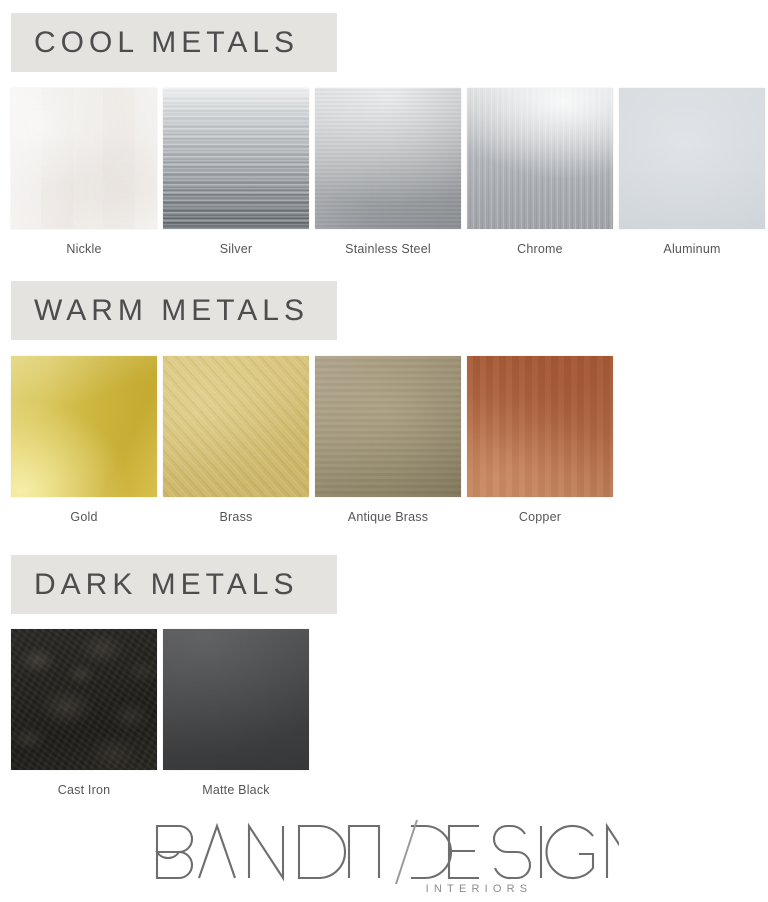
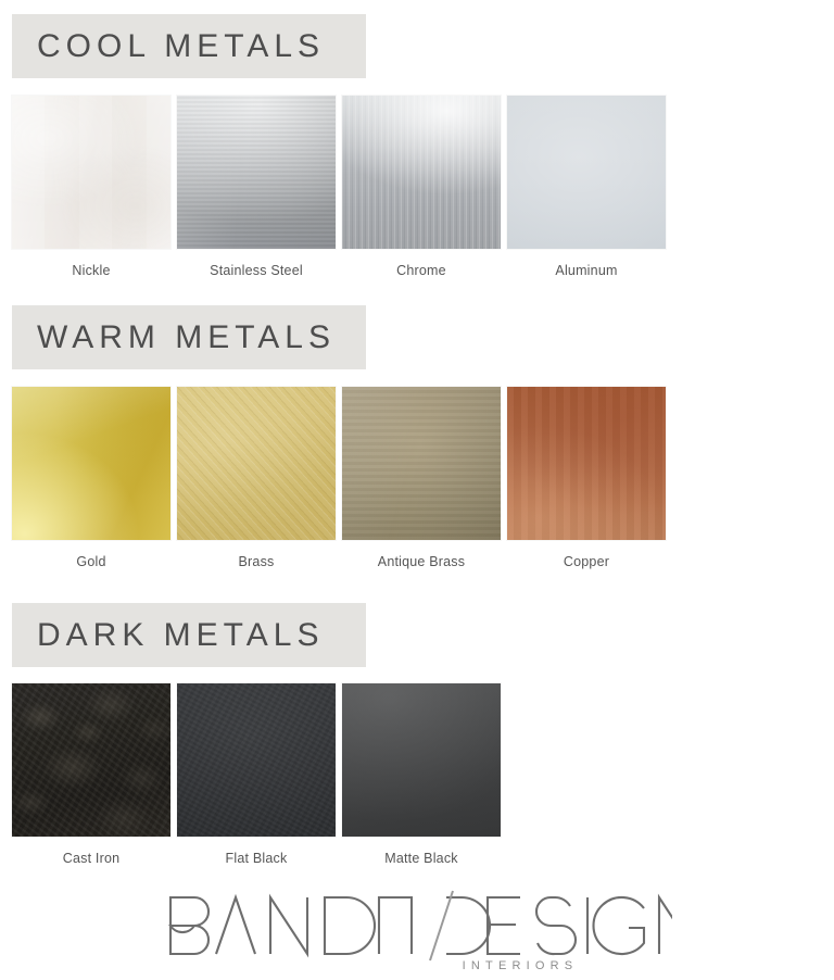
  COOL METALS
  Nickle
- Silver
  Stainless Steel
  Chrome
  Aluminum
  WARM METALS
  Gold
  Brass
  Antique Brass
  Copper
  DARK METALS
  Cast Iron
+ Flat Black
  Matte Black
  INTERIORS
